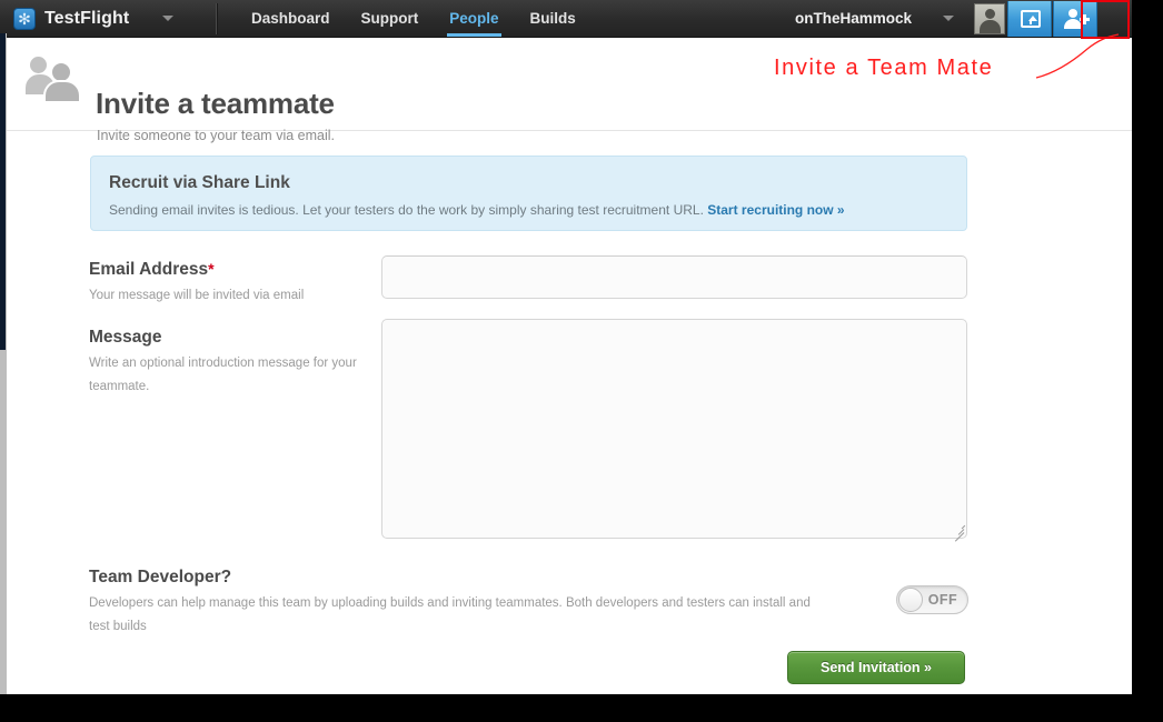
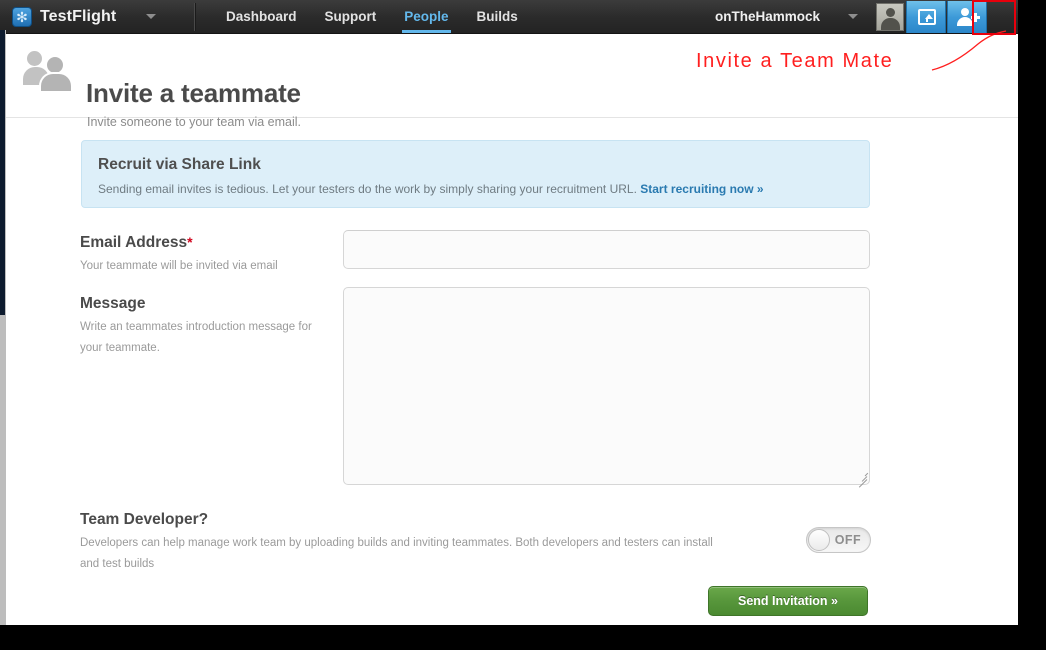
  TestFlight
  Dashboard
  Support
  People
  Builds
  onTheHammock
  Invite a teammate
  Invite someone to your team via email.
  Recruit via Share Link
- Sending email invites is tedious. Let your testers do the work by simply sharing test recruitment URL. Start recruiting now »
+ Sending email invites is tedious. Let your testers do the work by simply sharing your recruitment URL. Start recruiting now »
  Email Address*
- Your message will be invited via email
+ Your teammate will be invited via email
  Message
- Write an optional introduction message for your teammate.
+ Write an teammates introduction message for your teammate.
  Team Developer?
- Developers can help manage this team by uploading builds and inviting teammates. Both developers and testers can install and test builds
+ Developers can help manage work team by uploading builds and inviting teammates. Both developers and testers can install and test builds
  OFF
  Send Invitation »
  Invite a Team Mate
